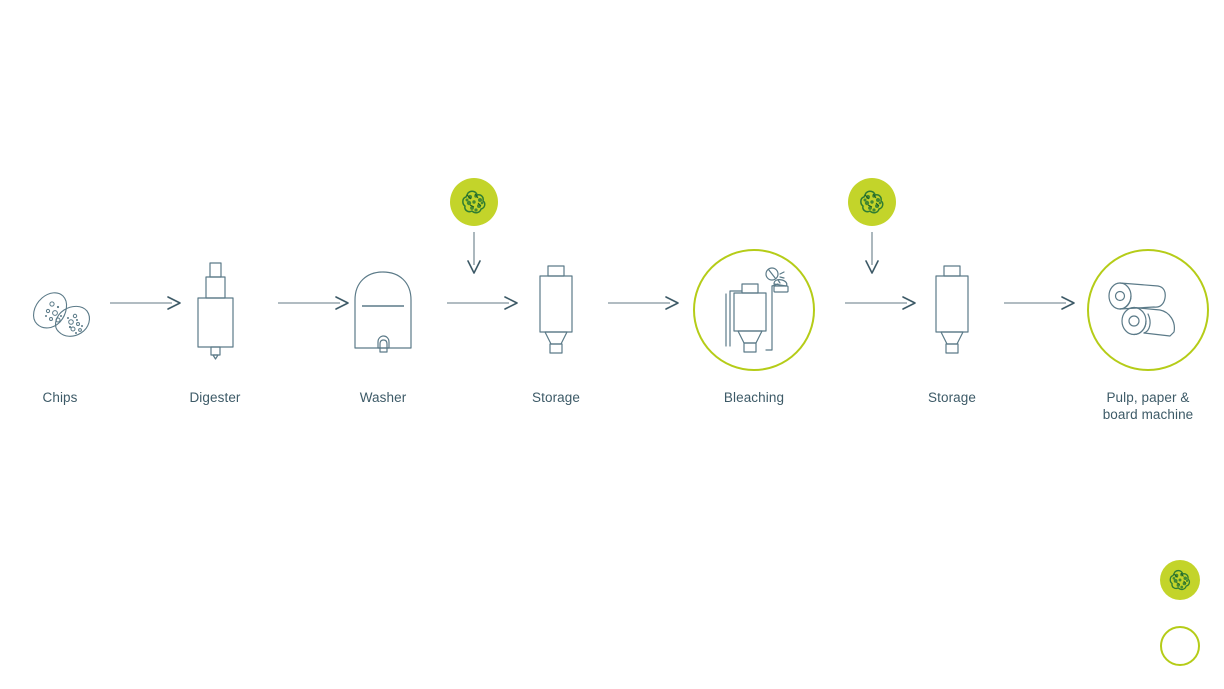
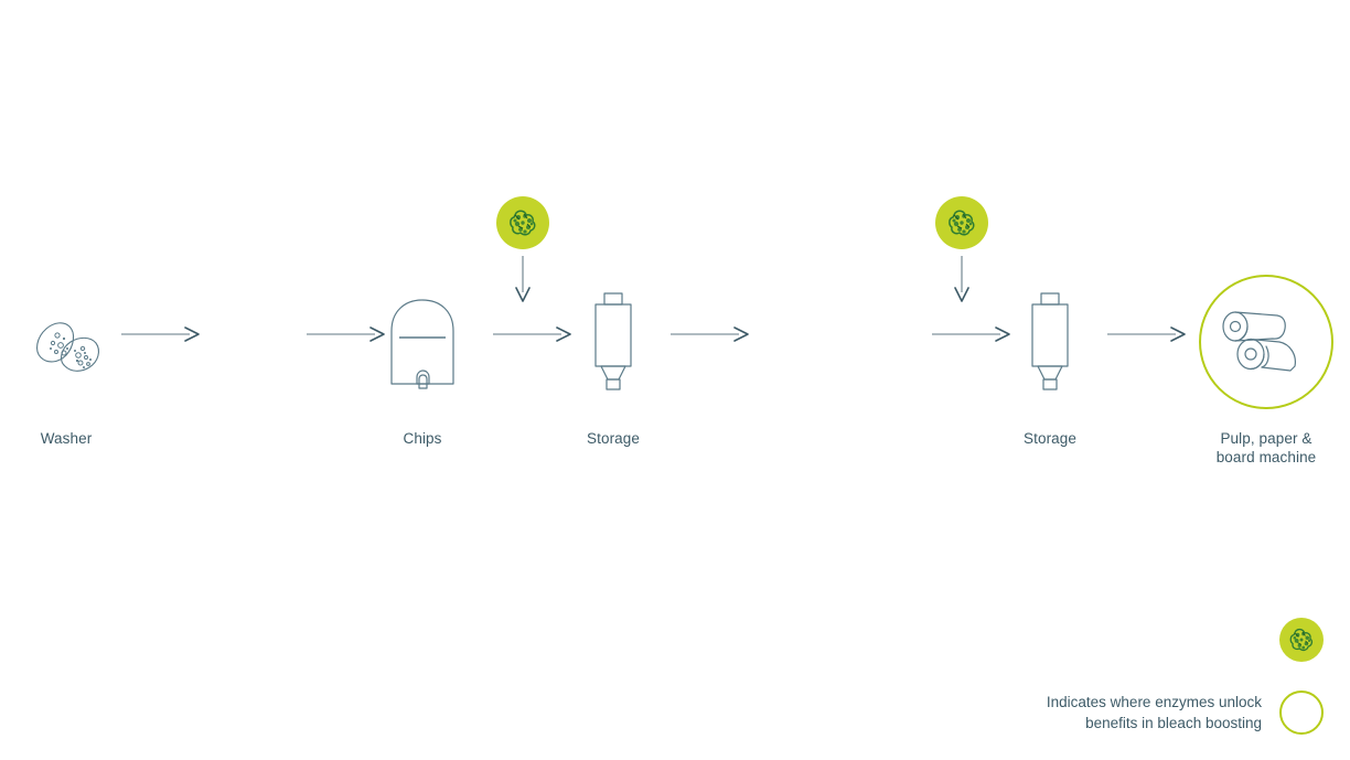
- Chips
+ Washer
- Digester
- Washer
+ Chips
  Storage
- Bleaching
  Storage
  Pulp, paper &
  board machine
+ Indicates where enzymes unlock
+ benefits in bleach boosting
